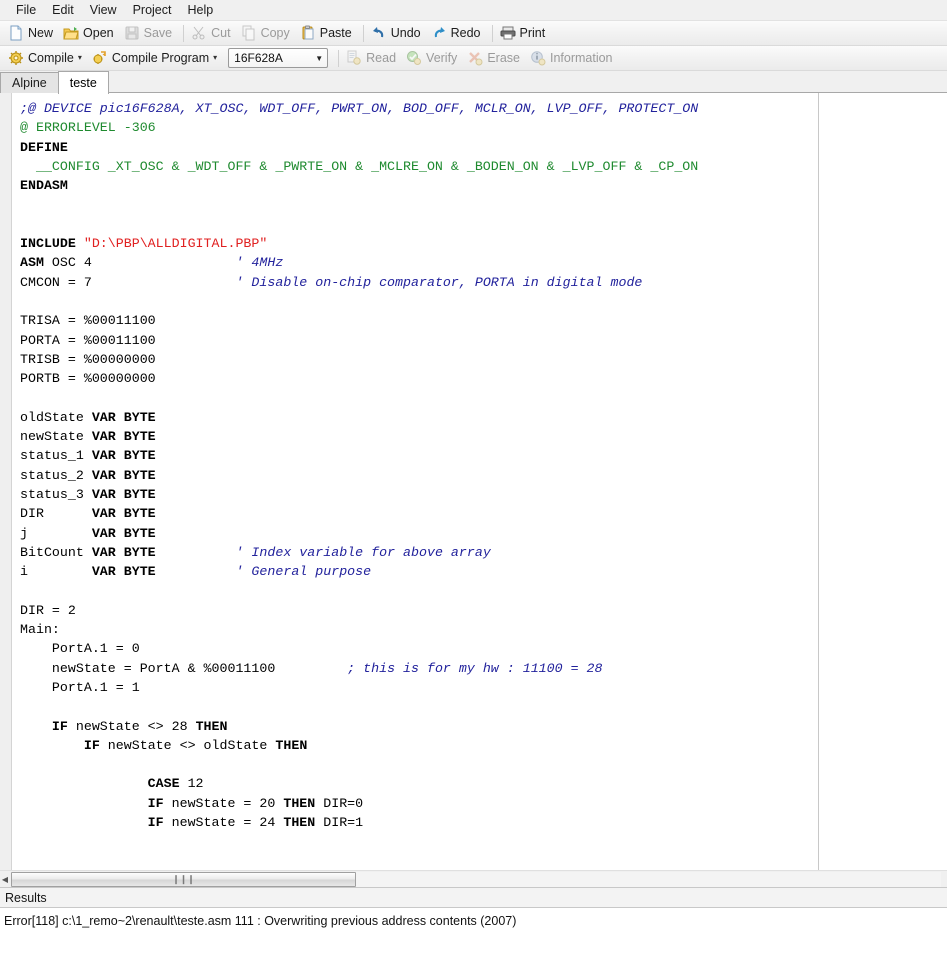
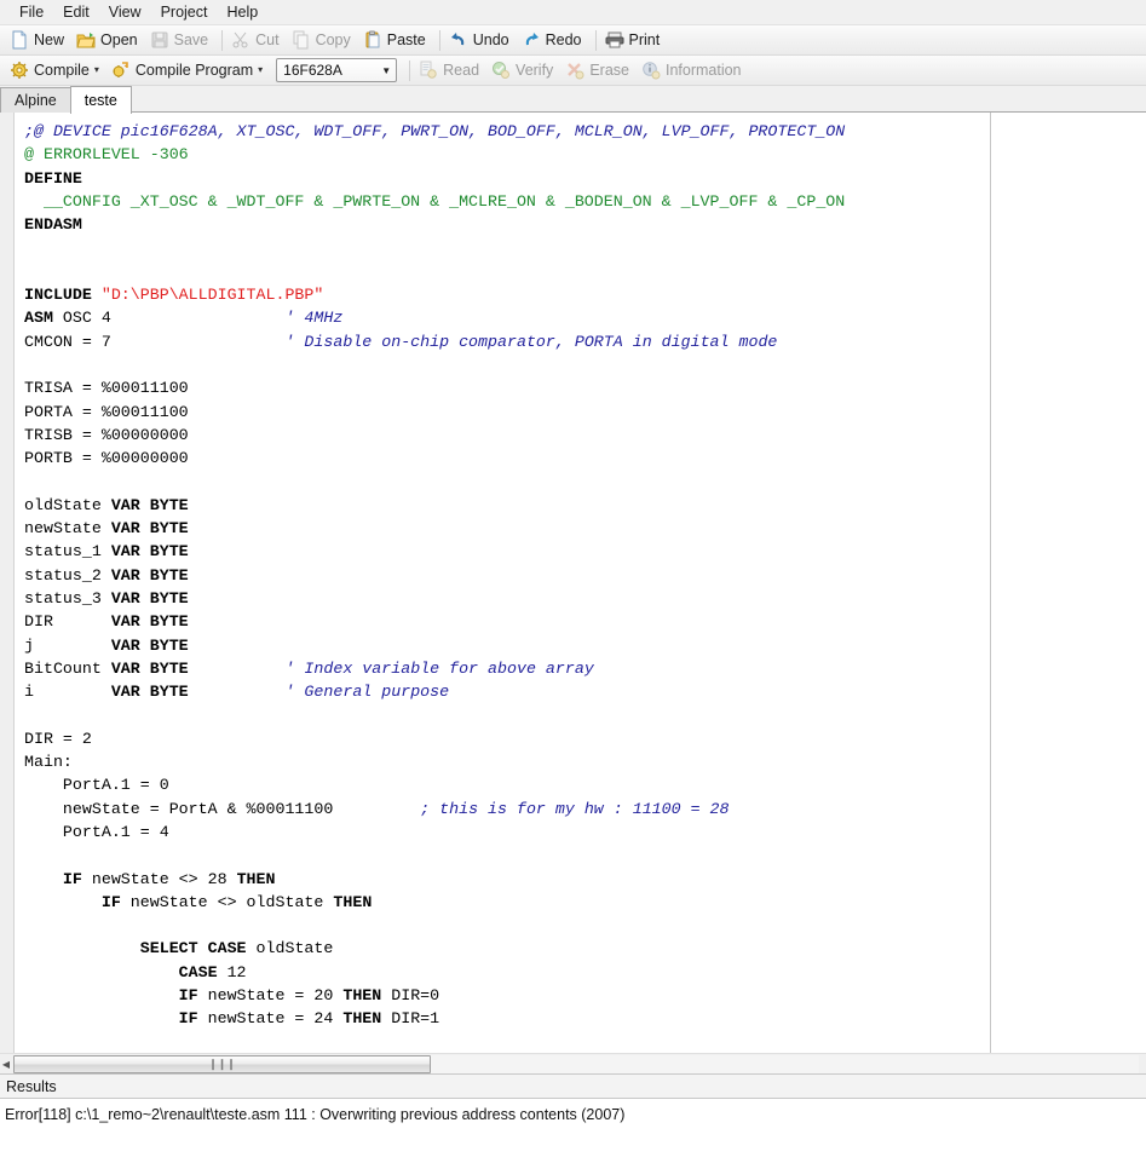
  File
  Edit
  View
  Project
  Help
  New
  Open
  Save
  Cut
  Copy
  Paste
  Undo
  Redo
  Print
  Compile
  ▾
  Compile Program
  ▾
  16F628A
  ▼
  Read
  Verify
  Erase
  Information
  Alpine
  teste
  ;@ DEVICE pic16F628A, XT_OSC, WDT_OFF, PWRT_ON, BOD_OFF, MCLR_ON, LVP_OFF, PROTECT_ON
  @ ERRORLEVEL -306
  DEFINE
  __CONFIG _XT_OSC & _WDT_OFF & _PWRTE_ON & _MCLRE_ON & _BODEN_ON & _LVP_OFF & _CP_ON
  ENDASM
  INCLUDE "D:\PBP\ALLDIGITAL.PBP"
  ASM OSC 4 ' 4MHz
  CMCON = 7 ' Disable on-chip comparator, PORTA in digital mode
  TRISA = %00011100
  PORTA = %00011100
  TRISB = %00000000
  PORTB = %00000000
  oldState VAR BYTE
  newState VAR BYTE
  status_1 VAR BYTE
  status_2 VAR BYTE
  status_3 VAR BYTE
  DIR VAR BYTE
  j VAR BYTE
  BitCount VAR BYTE ' Index variable for above array
  i VAR BYTE ' General purpose
  DIR = 2
  Main:
  PortA.1 = 0
  newState = PortA & %00011100 ; this is for my hw : 11100 = 28
- PortA.1 = 1
+ PortA.1 = 4
  IF newState <> 28 THEN
  IF newState <> oldState THEN
+ SELECT CASE oldState
  CASE 12
  IF newState = 20 THEN DIR=0
  IF newState = 24 THEN DIR=1
  ◀
  ❙❙❙
  Results
  Error[118] c:\1_remo~2\renault\teste.asm 111 : Overwriting previous address contents (2007)
